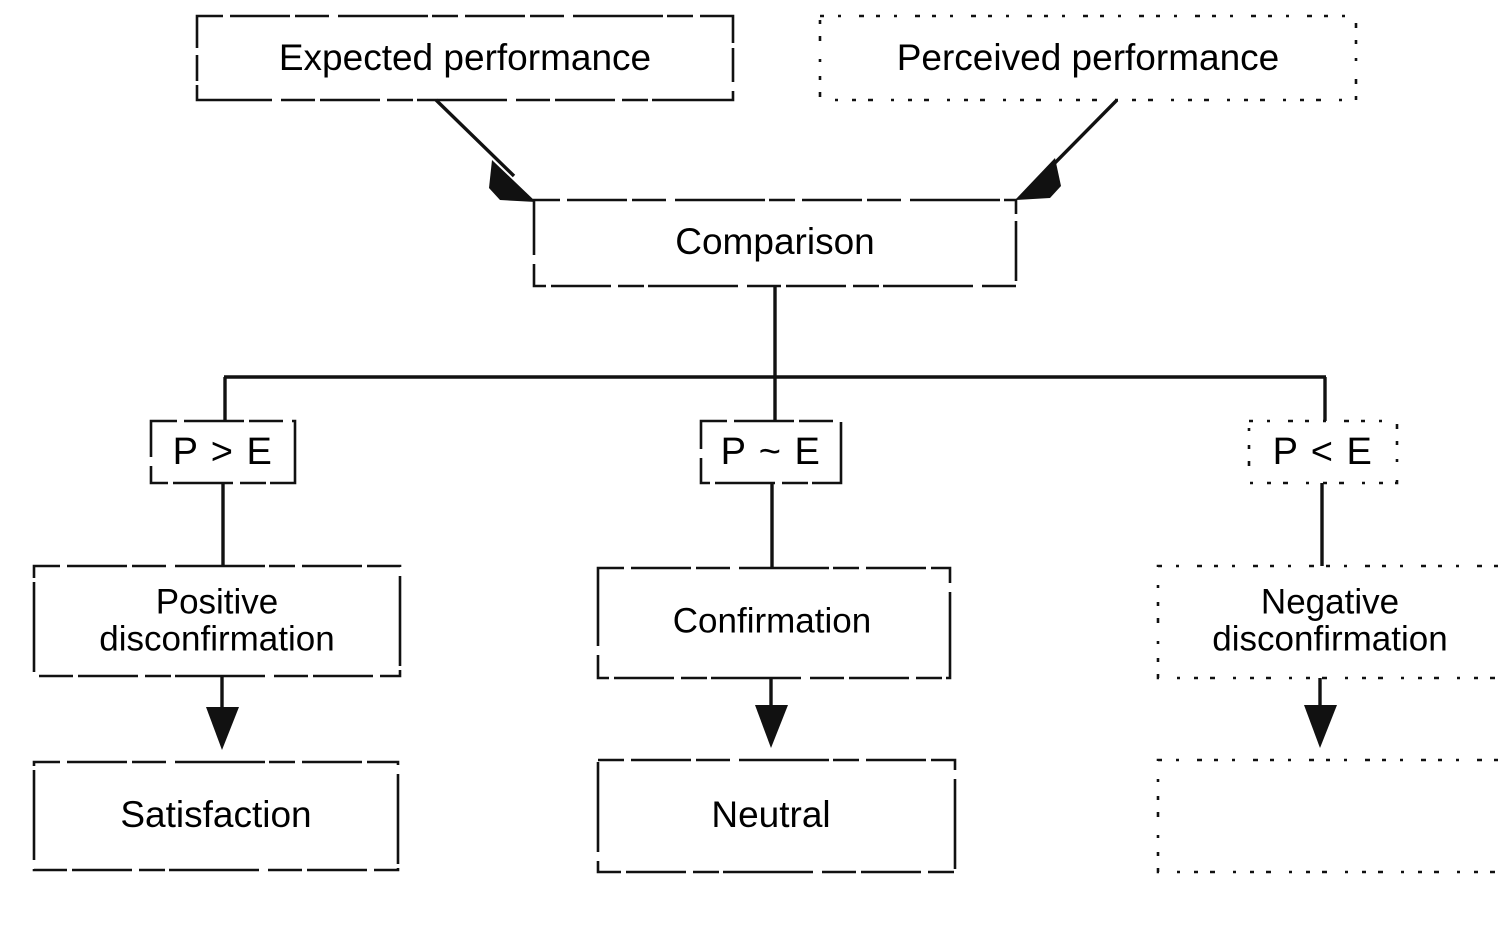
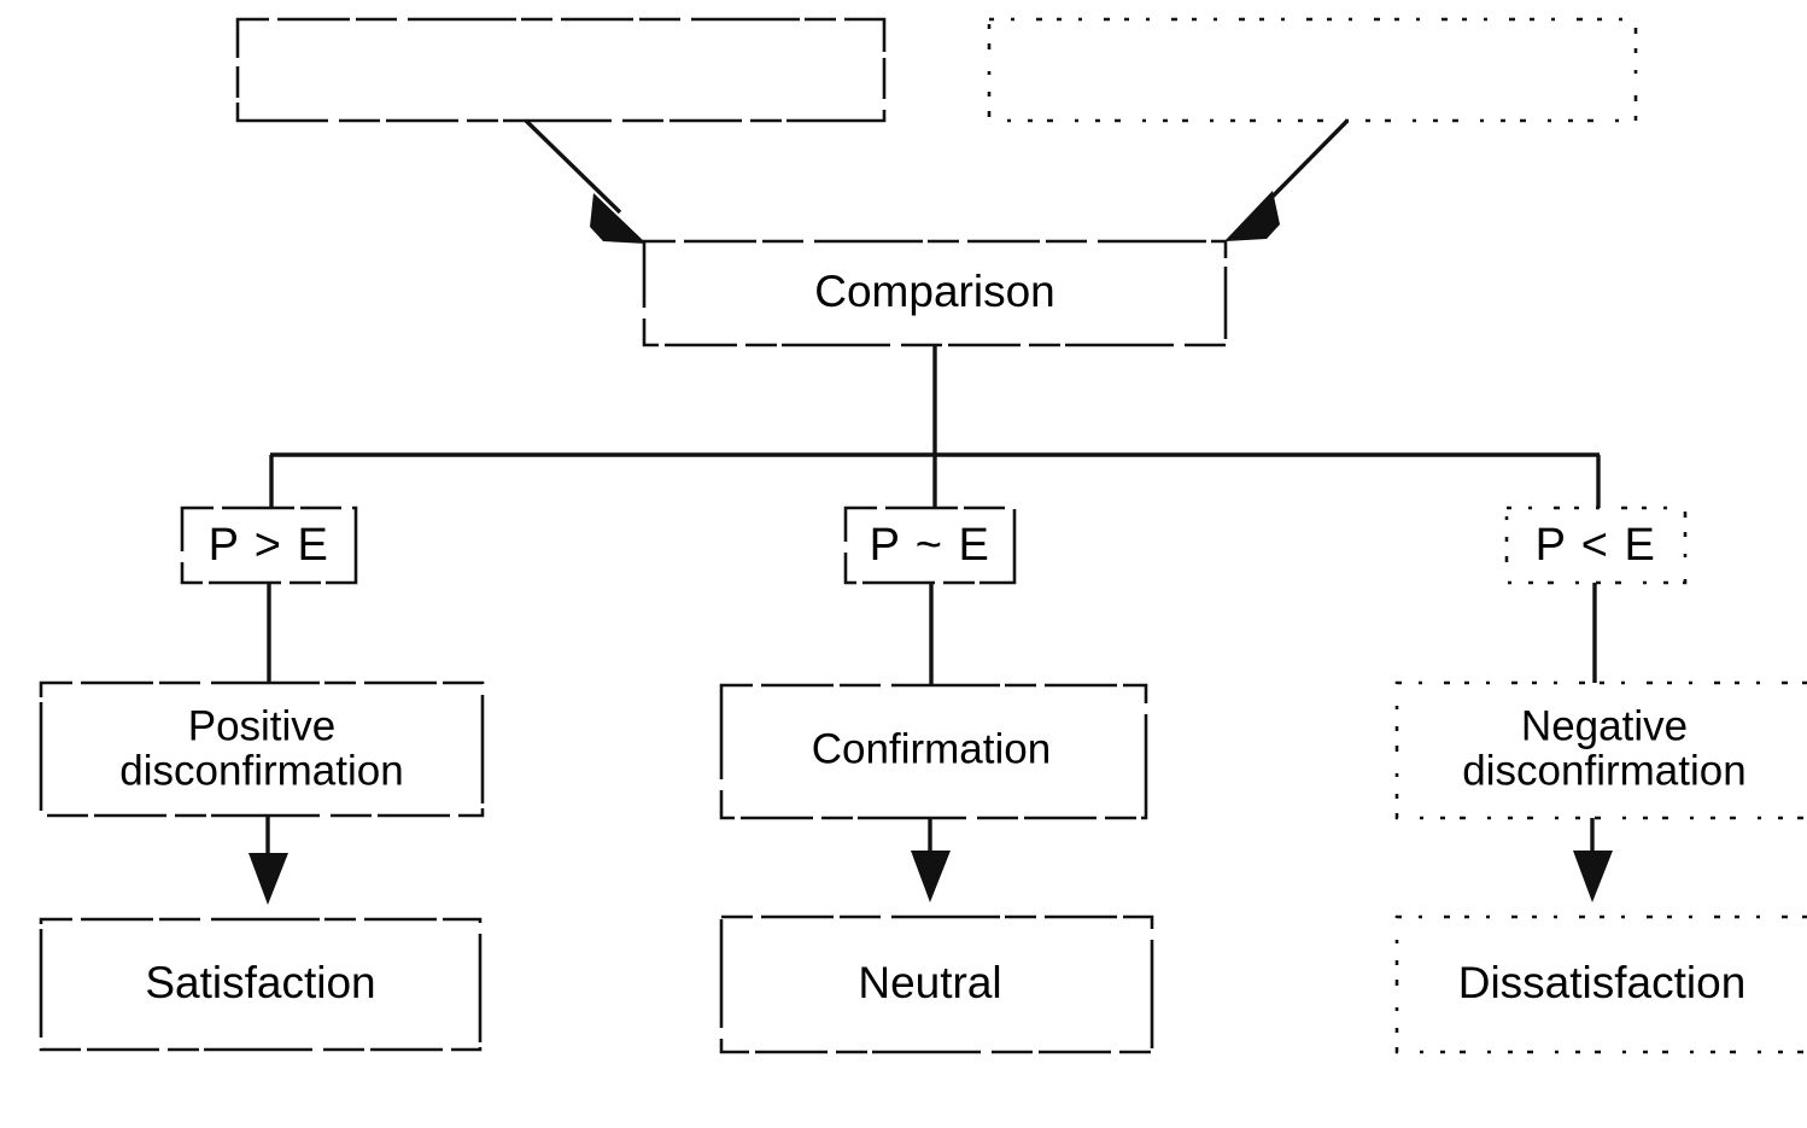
- Expected performance
- Perceived performance
  Comparison
  P > E
  P ~ E
  P < E
  Positive
  disconfirmation
  Confirmation
  Negative
  disconfirmation
  Satisfaction
  Neutral
+ Dissatisfaction
